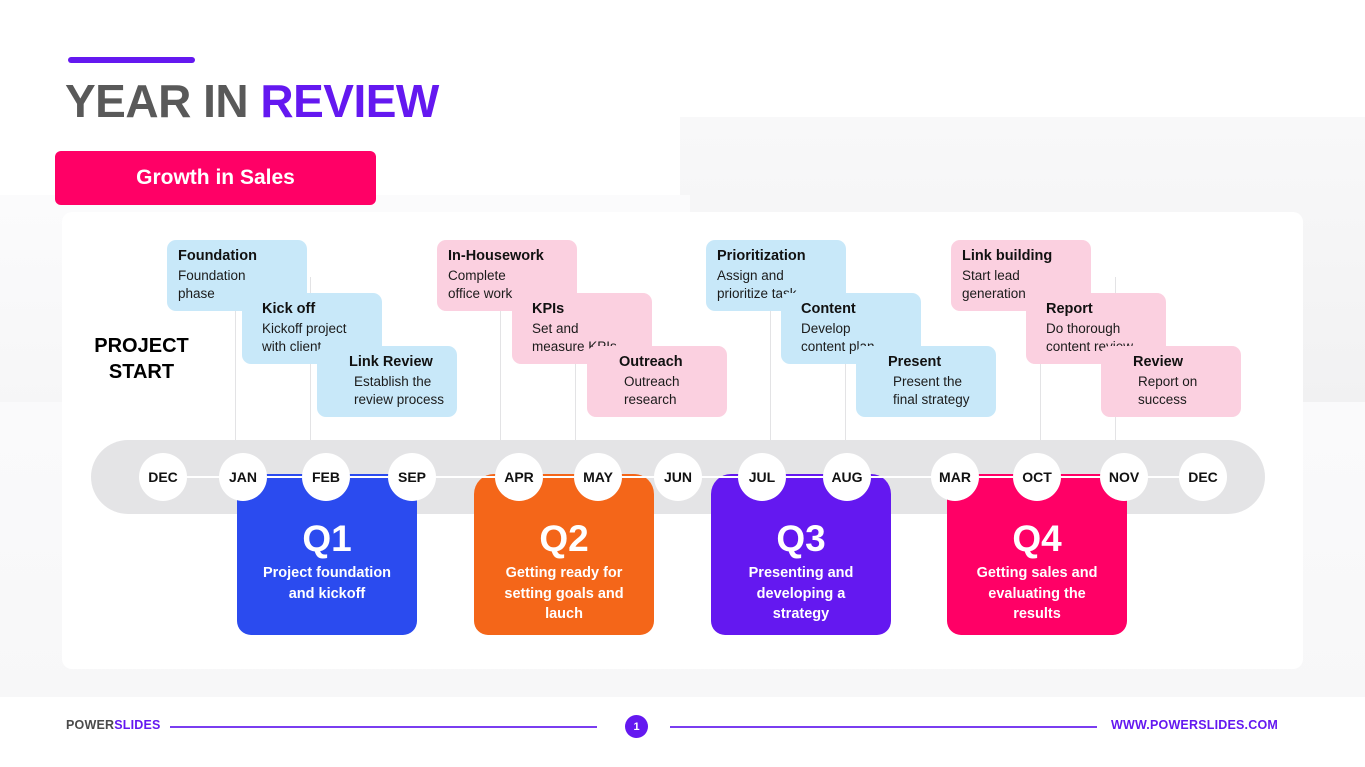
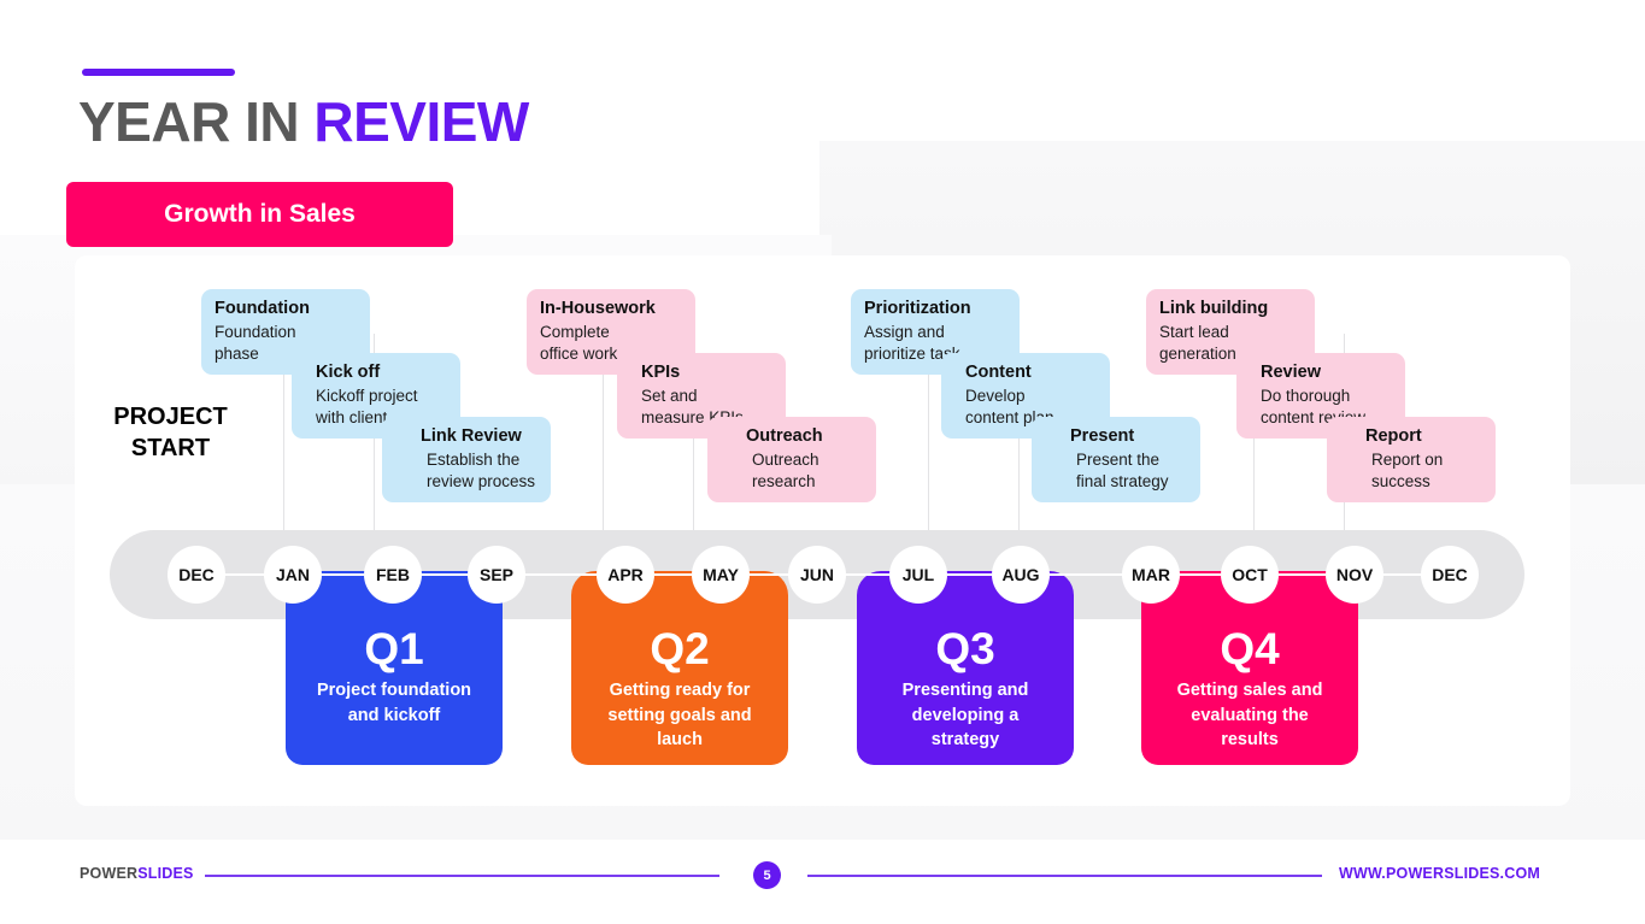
  YEAR IN REVIEW
  Growth in Sales
  PROJECT
  START
  Foundation
  Foundation
  phase
  Kick off
  Kickoff project
  with client
  Link Review
  Establish the
  review process
  In-Housework
  Complete
  office work
  KPIs
  Set and
  Outreach
  Outreach
  research
  Prioritization
  Assign and
  prioritize ta
  Content
  Develop
  content pl
  Present
  Present the
  final strategy
  Link building
  Start lead
  generation
- Report
+ Review
  Do thorough
- Review
+ Report
  Report on
  success
  Q1
  Project foundation
  and kickoff
  Q2
  Getting ready for
  setting goals and
  lauch
  Q3
  Presenting and
  developing a
  strategy
  Q4
  Getting sales and
  evaluating the
  results
  DEC
  JAN
  FEB
  SEP
  APR
  MAY
  JUN
  JUL
  AUG
  MAR
  OCT
  NOV
  DEC
  POWERSLIDES
- 1
+ 5
  WWW.POWERSLIDES.COM
